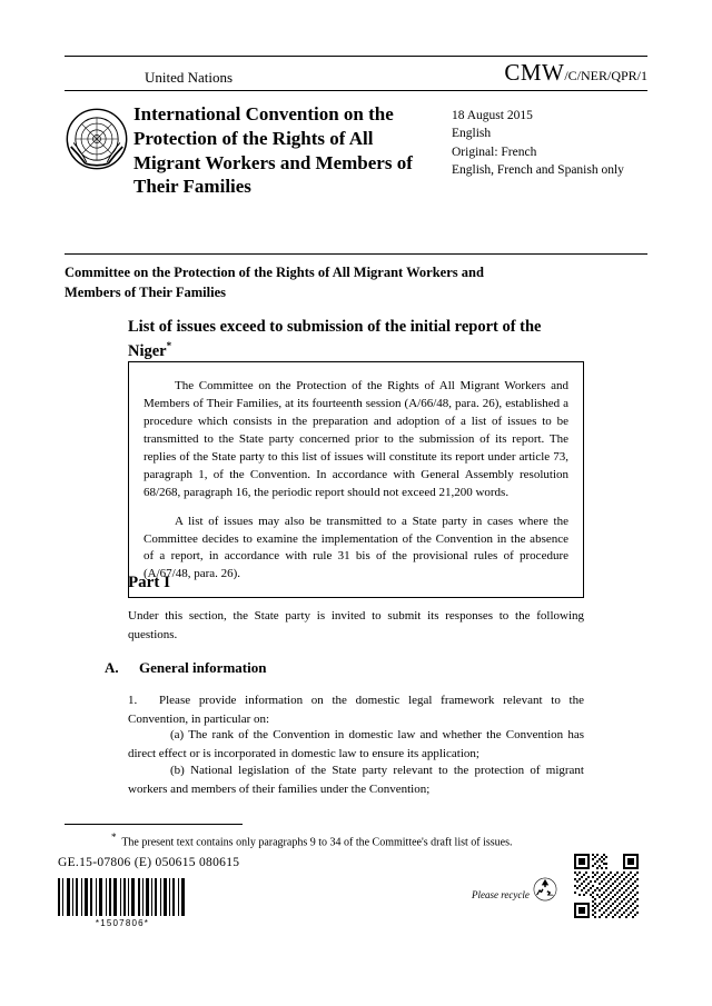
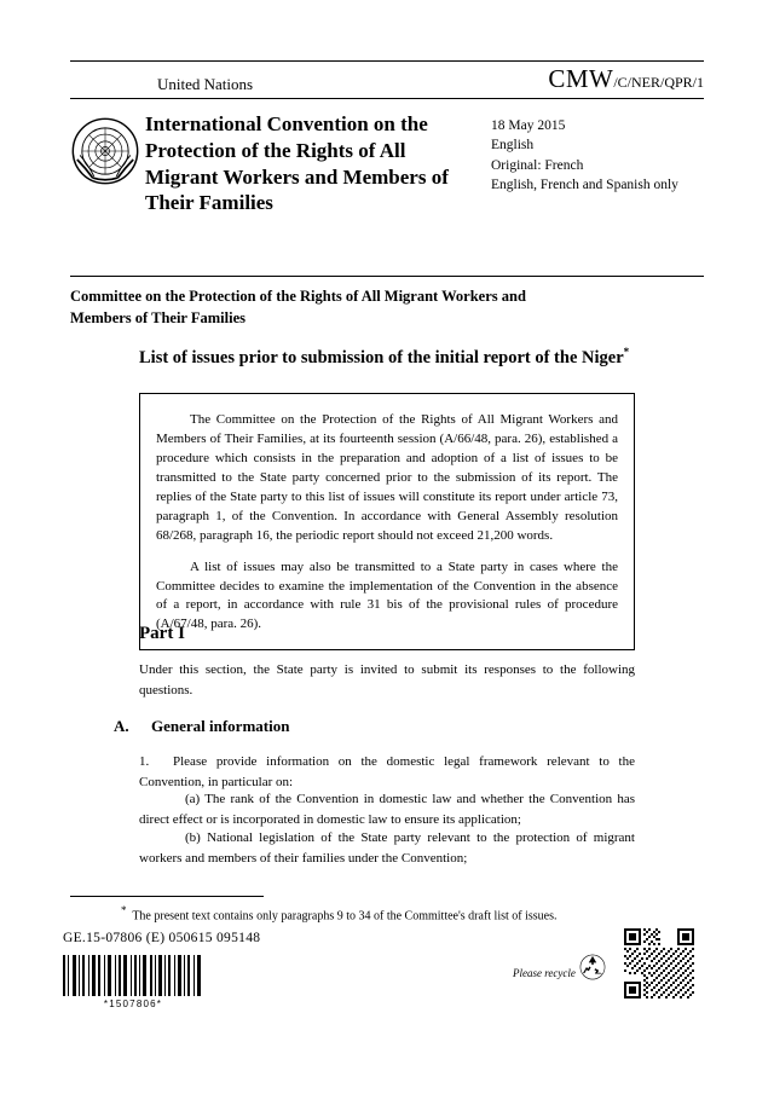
  United Nations
  CMW/C/NER/QPR/1
  International Convention on the Protection of the Rights of All Migrant Workers and Members of Their Families
- 18 August 2015
+ 18 May 2015
  English
  Original: French
  English, French and Spanish only
  Committee on the Protection of the Rights of All Migrant Workers and Members of Their Families
- List of issues exceed to submission of the initial report of the Niger*
+ List of issues prior to submission of the initial report of the Niger*
  The Committee on the Protection of the Rights of All Migrant Workers and Members of Their Families, at its fourteenth session (A/66/48, para. 26), established a procedure which consists in the preparation and adoption of a list of issues to be transmitted to the State party concerned prior to the submission of its report. The replies of the State party to this list of issues will constitute its report under article 73, paragraph 1, of the Convention. In accordance with General Assembly resolution 68/268, paragraph 16, the periodic report should not exceed 21,200 words.
  A list of issues may also be transmitted to a State party in cases where the Committee decides to examine the implementation of the Convention in the absence of a report, in accordance with rule 31 bis of the provisional rules of procedure (A/67/48, para. 26).
  Part I
  Under this section, the State party is invited to submit its responses to the following questions.
  A. General information
  1. Please provide information on the domestic legal framework relevant to the Convention, in particular on:
  (a) The rank of the Convention in domestic law and whether the Convention has direct effect or is incorporated in domestic law to ensure its application;
  (b) National legislation of the State party relevant to the protection of migrant workers and members of their families under the Convention;
  * The present text contains only paragraphs 9 to 34 of the Committee's draft list of issues.
- GE.15-07806 (E) 050615 080615
+ GE.15-07806 (E) 050615 095148
  *1507806*
  Please recycle
